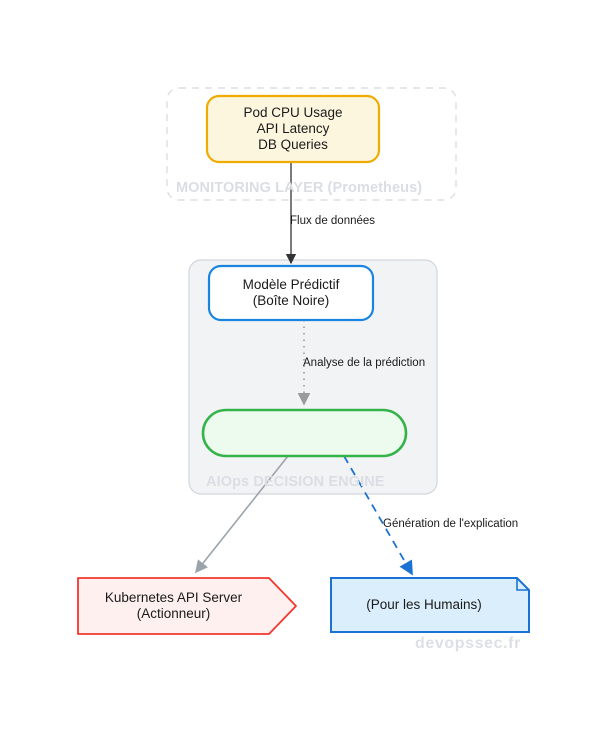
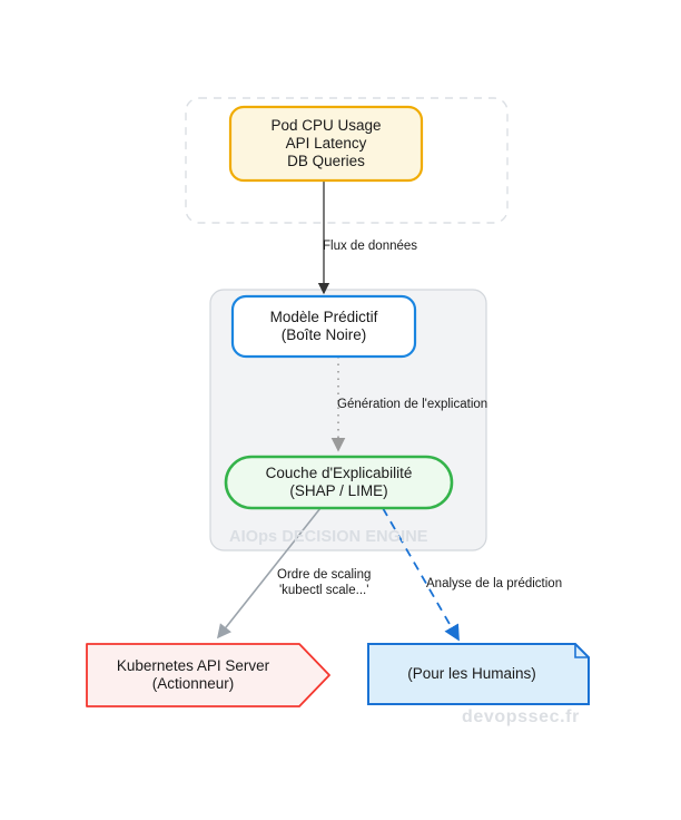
- MONITORING LAYER (Prometheus)
  AIOps DECISION ENGINE
  Pod CPU Usage
  API Latency
  DB Queries
  Modèle Prédictif
  (Boîte Noire)
+ Couche d'Explicabilité
+ (SHAP / LIME)
  Kubernetes API Server
  (Actionneur)
  (Pour les Humains)
  Flux de données
- Analyse de la prédiction
+ Génération de l'explication
+ Ordre de scaling
+ 'kubectl scale...'
- Génération de l'explication
+ Analyse de la prédiction
  devopssec.fr
